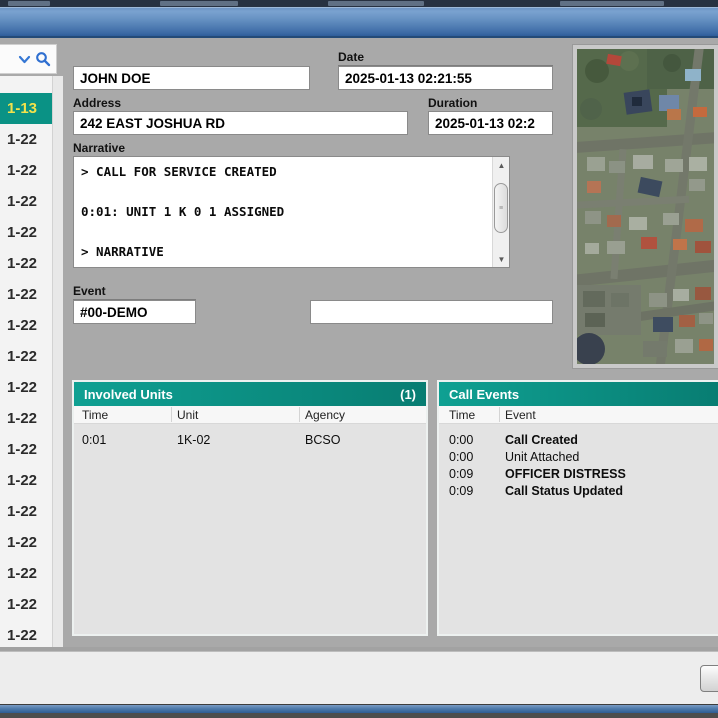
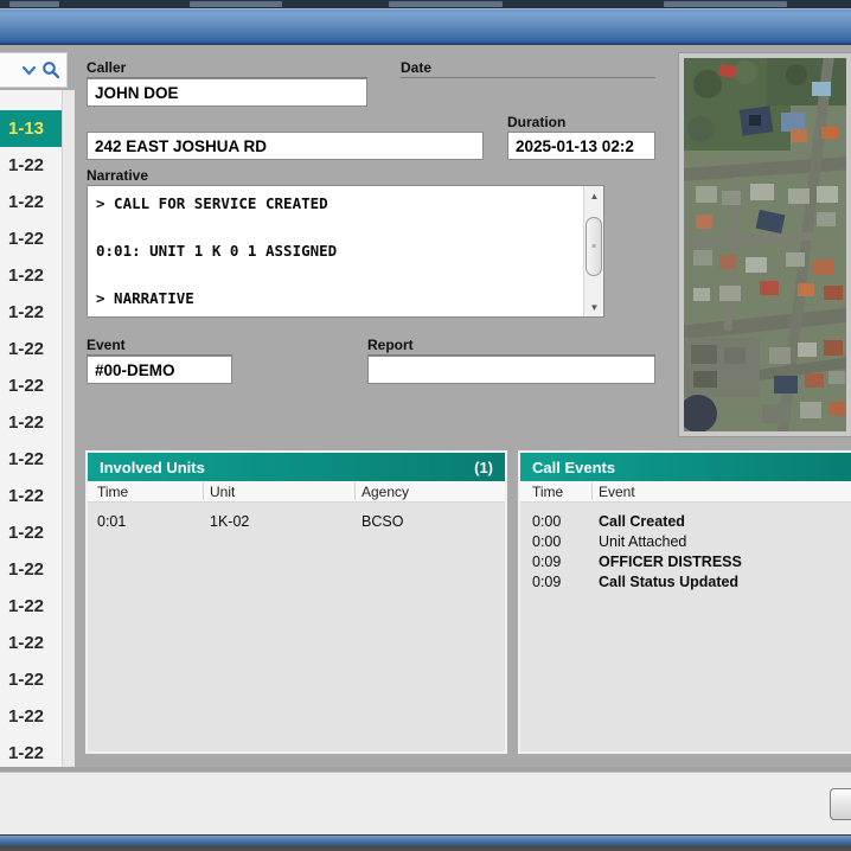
  1-13
  1-22
  1-22
  1-22
  1-22
  1-22
  1-22
  1-22
  1-22
  1-22
  1-22
  1-22
  1-22
  1-22
  1-22
  1-22
  1-22
  1-22
+ Caller
  JOHN DOE
  Date
- 2025-01-13 02:21:55
- Address
  242 EAST JOSHUA RD
  Duration
  2025-01-13 02:2
  Narrative
  > CALL FOR SERVICE CREATED
  0:01: UNIT 1 K 0 1 ASSIGNED
  > NARRATIVE
  ▲
  ▼
  Event
  #00-DEMO
+ Report
  Involved Units
  (1)
  Time
  Unit
  Agency
  0:01
  1K-02
  BCSO
  Call Events
  Time
  Event
  0:00
  Call Created
  0:00
  Unit Attached
  0:09
  OFFICER DISTRESS
  0:09
  Call Status Updated
